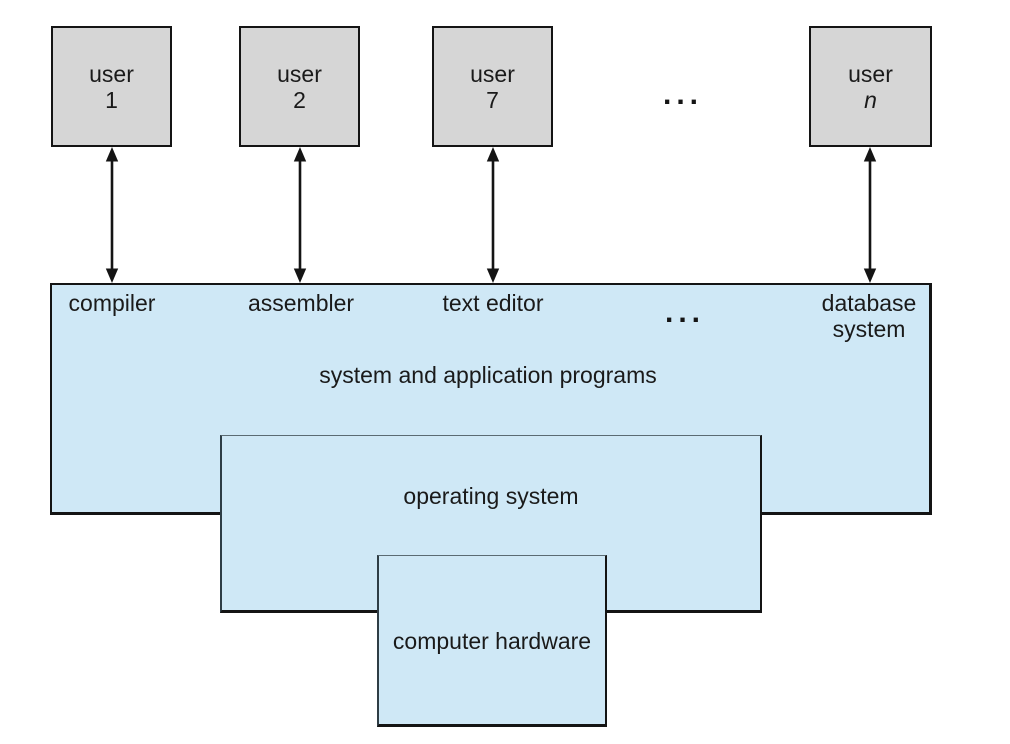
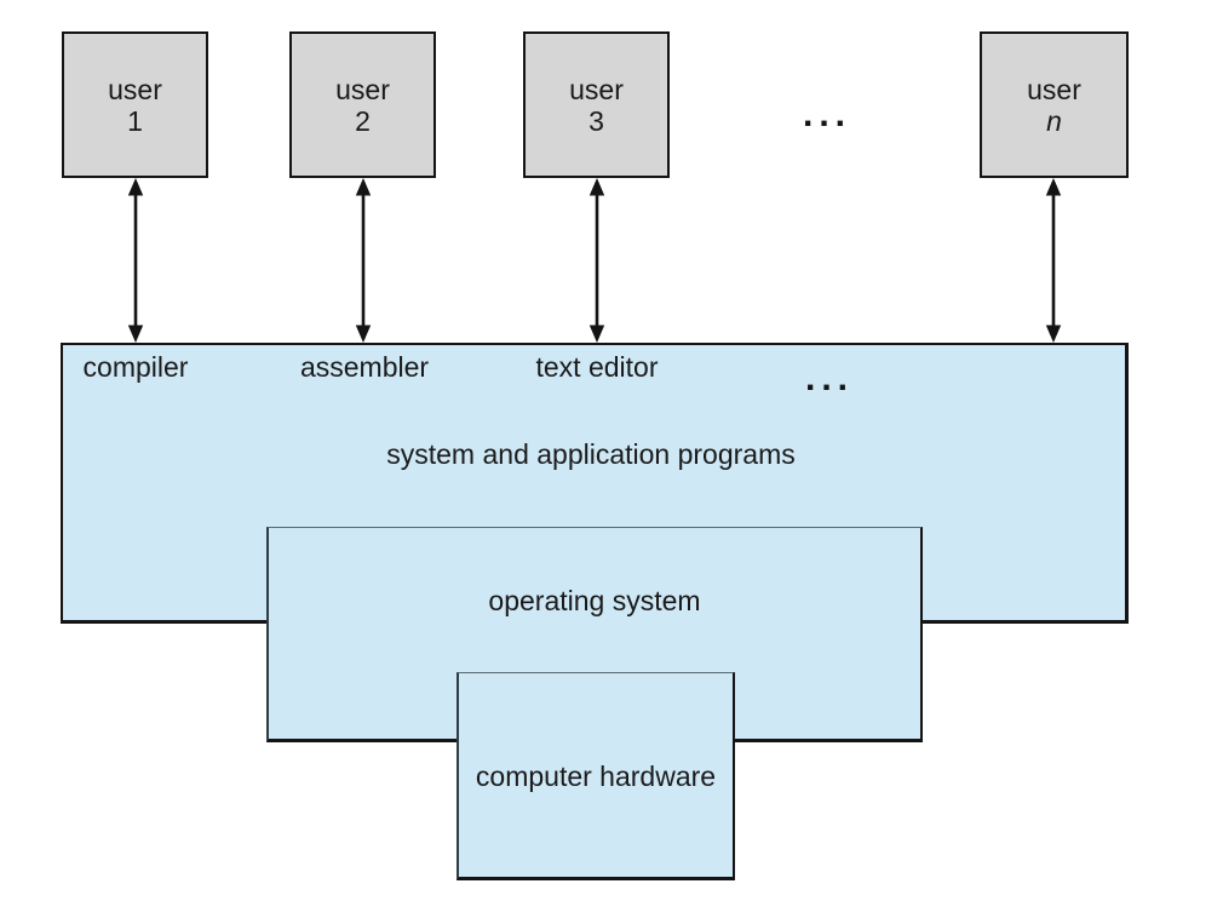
  user
  1
  user
  2
  user
- 7
+ 3
  ...
  user
  n
  compiler
  assembler
  text editor
  ...
- database
- system
  system and application programs
  operating system
  computer hardware
